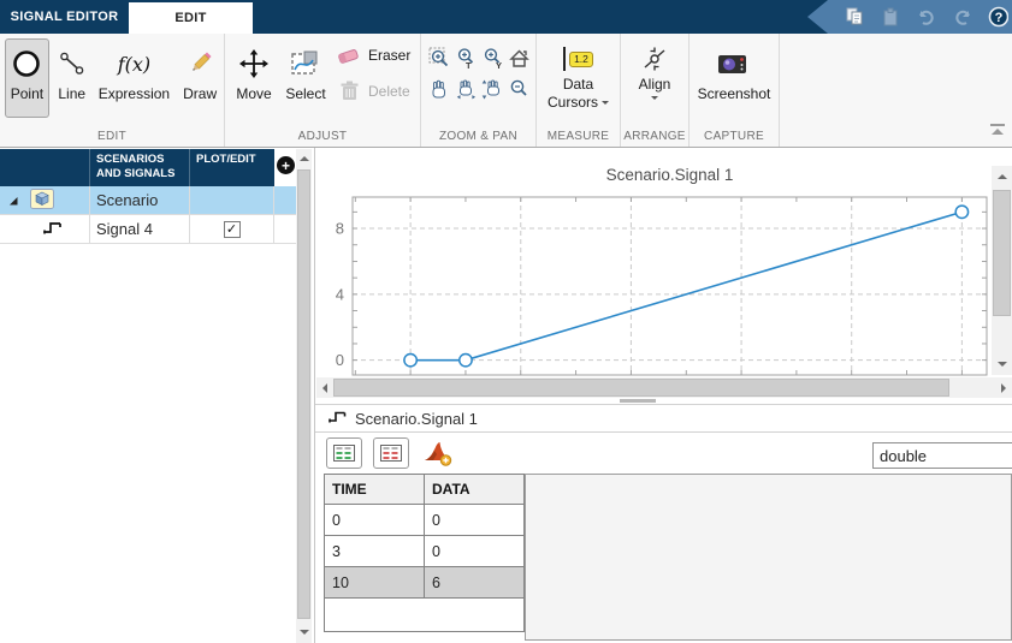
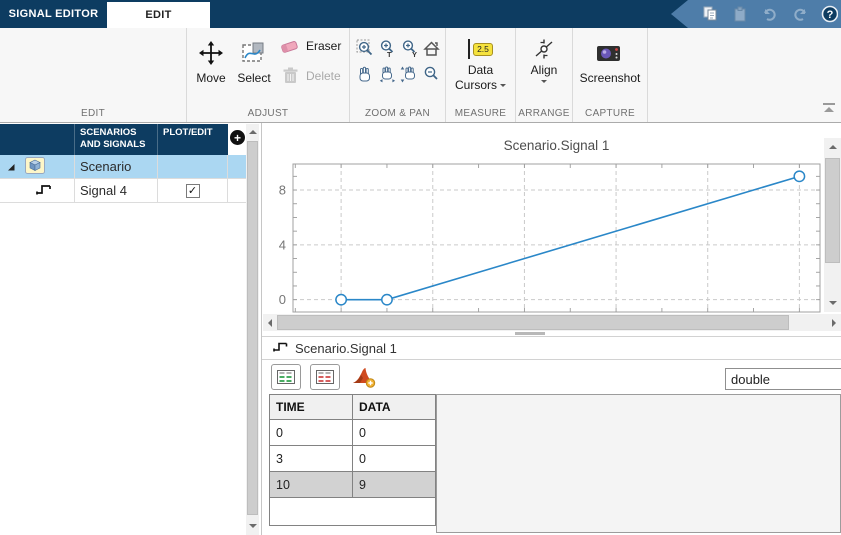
  SIGNAL EDITOR
  EDIT
  ?
- Point
- Line
- f(x)
- Expression
- Draw
  EDIT
  Move
  Select
  Eraser
  Delete
  ADJUST
  T
  Y
  ZOOM & PAN
- 1.2
+ 2.5
  Data
  Cursors
  MEASURE
  Align
  ARRANGE
  Screenshot
  CAPTURE
  SCENARIOS AND SIGNALS
  PLOT/EDIT
  +
  Scenario
  Signal 4
  ✓
  Scenario.Signal 1
  0
  4
  8
  Scenario.Signal 1
  double
  TIME	DATA
  0	0
  3	0
- 10	6
+ 10	9
